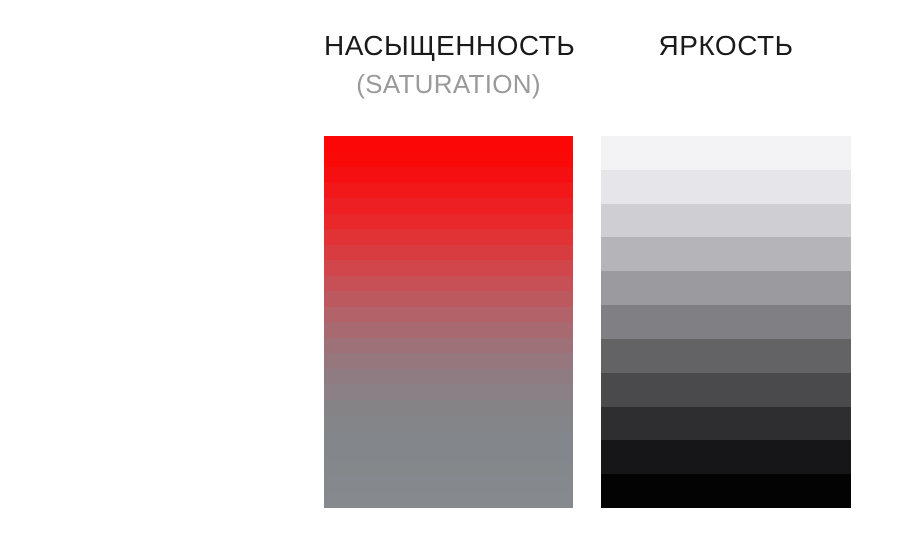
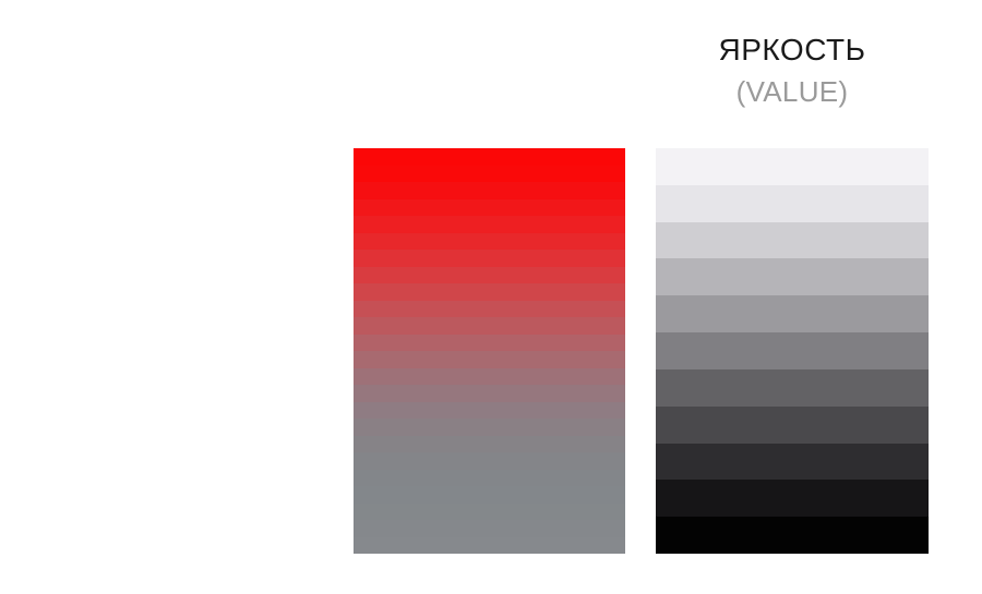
- НАСЫЩЕННОСТЬ
- (SATURATION)
  ЯРКОСТЬ
+ (VALUE)
